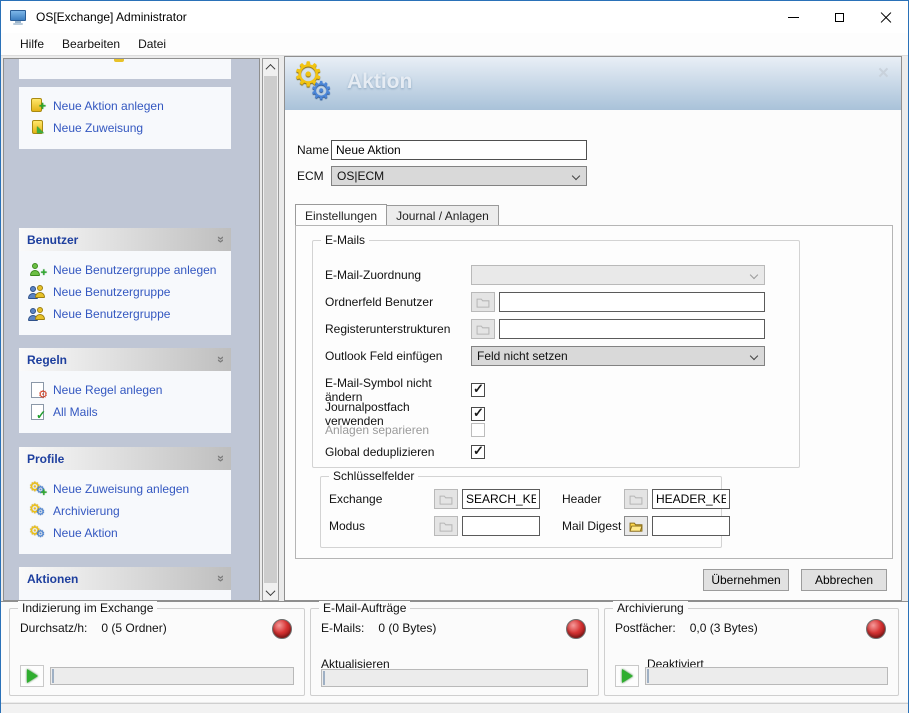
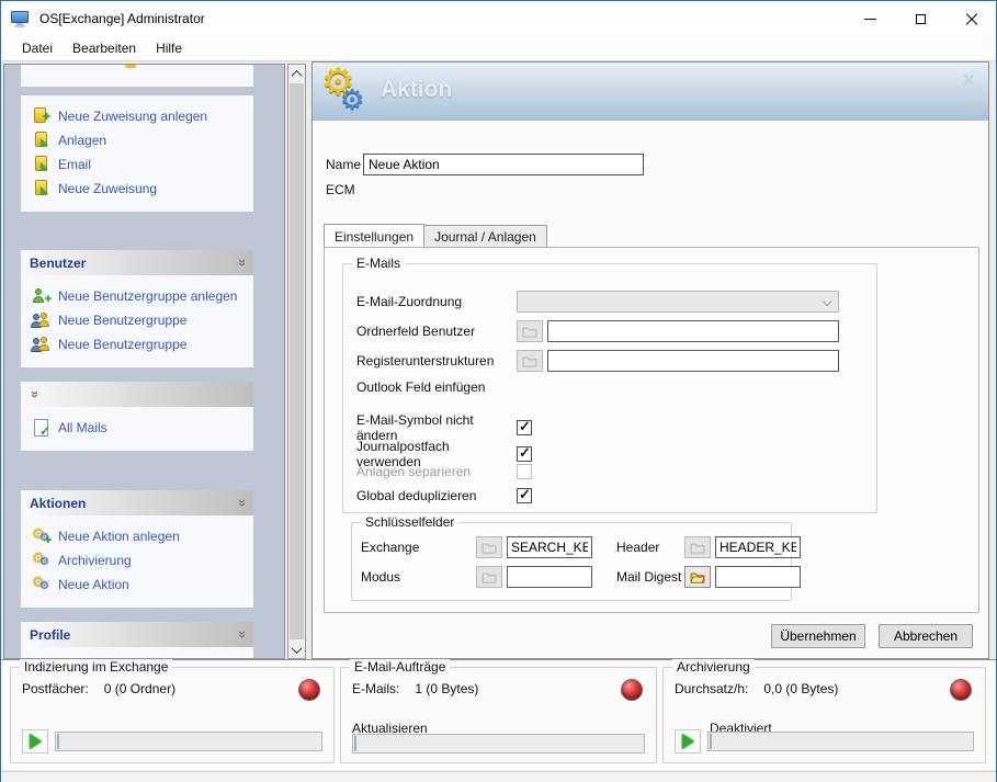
  OS[Exchange] Administrator
- Hilfe
+ Datei
  Bearbeiten
- Datei
+ Hilfe
- Neue Aktion anlegen
+ Neue Zuweisung anlegen
+ Anlagen
+ Email
  Neue Zuweisung
  Benutzer
  Neue Benutzergruppe anlegen
  Neue Benutzergruppe
  Neue Benutzergruppe
- Regeln
- Neue Regel anlegen
  All Mails
- Profile
+ Aktionen
  ⚙
  ⚙
  +
- Neue Zuweisung anlegen
+ Neue Aktion anlegen
  ⚙
  ⚙
  Archivierung
  ⚙
  ⚙
  Neue Aktion
- Aktionen
+ Profile
  ⚙
  ⚙
  Aktion
  ×
  Name
  Neue Aktion
  ECM
- OS|ECM
  Einstellungen
  Journal / Anlagen
  E-Mails
  E-Mail-Zuordnung
  Ordnerfeld Benutzer
  Registerunterstrukturen
  Outlook Feld einfügen
- Feld nicht setzen
  E-Mail-Symbol nicht ändern
  ✓
  Journalpostfach verwenden
  ✓
  Anlagen separieren
  Global deduplizieren
  ✓
  Schlüsselfelder
  Exchange
  SEARCH_KE
  Header
  HEADER_KE
  Modus
  Mail Digest
  Übernehmen
  Abbrechen
  Indizierung im Exchange
- Durchsatz/h:
+ Postfächer:
- 0 (5 Ordner)
+ 0 (0 Ordner)
  E-Mail-Aufträge
  E-Mails:
- 0 (0 Bytes)
+ 1 (0 Bytes)
  Aktualisieren
  Archivierung
- Postfächer:
+ Durchsatz/h:
- 0,0 (3 Bytes)
+ 0,0 (0 Bytes)
  Deaktiviert
